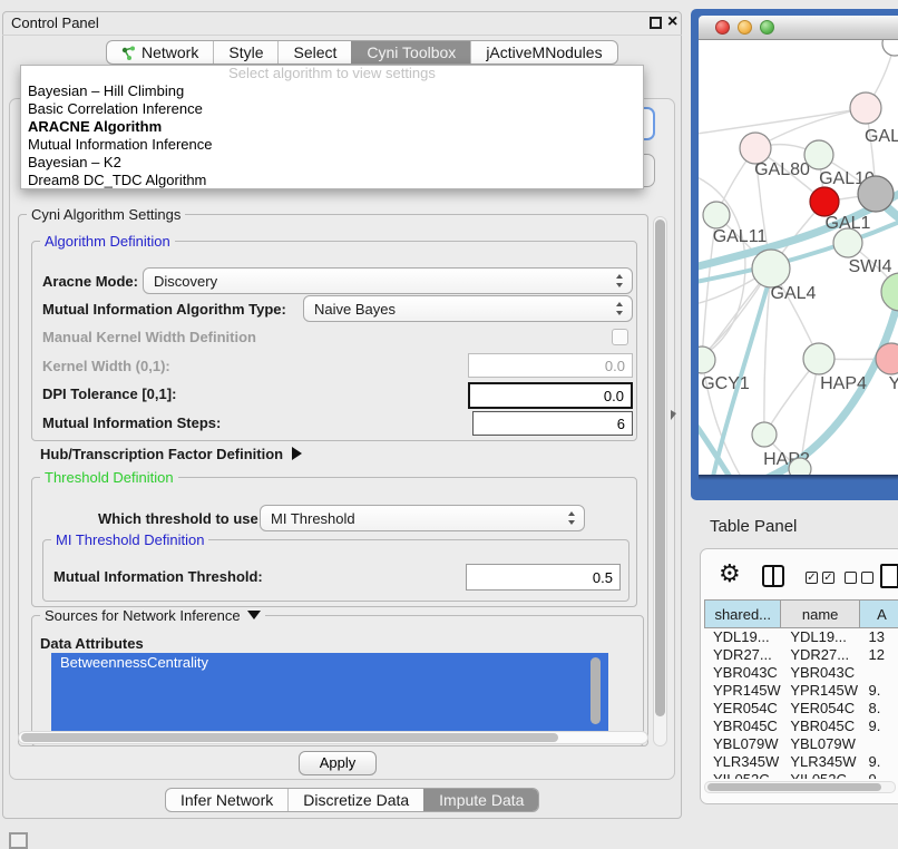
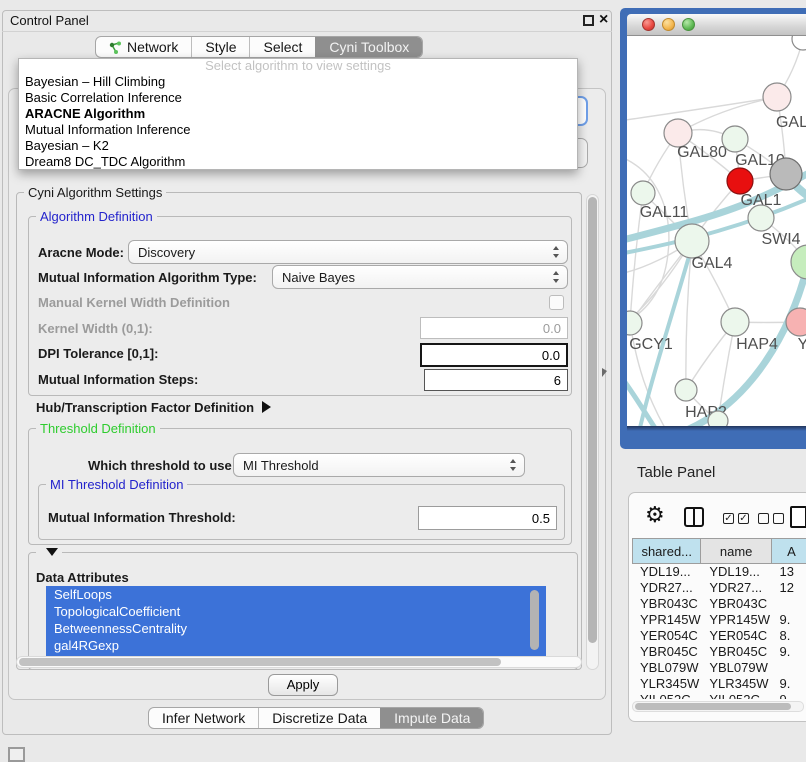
  Control Panel
  ×
  Network
  Style
  Select
  Cyni Toolbox
- jActiveMNodules
  Select algorithm to view settings
  Bayesian – Hill Climbing
  Basic Correlation Inference
  ARACNE Algorithm
  Mutual Information Inference
  Bayesian – K2
  Dream8 DC_TDC Algorithm
  Cyni Algorithm Settings
  Algorithm Definition
  Aracne Mode:
  Discovery
  Mutual Information Algorithm Type:
  Naive Bayes
  Manual Kernel Width Definition
  Kernel Width (0,1):
  0.0
  DPI Tolerance [0,1]:
  0.0
  Mutual Information Steps:
  6
  Hub/Transcription Factor Definition
  Threshold Definition
  Which threshold to use
  MI Threshold
  MI Threshold Definition
  Mutual Information Threshold:
  0.5
- Sources for Network Inference
  Data Attributes
+ SelfLoops
+ TopologicalCoefficient
  BetweennessCentrality
+ gal4RGexp
  Apply
  Infer Network
  Discretize Data
  Impute Data
  GAL
  GAL80
  GAL1
  GAL1
  GAL11
  SWI4
  GAL4
  GCY1
  HAP4
  Y
  Table Panel
  ⚙
  ✓
  ✓
  shared...
  name
  A
  YDL19...
  YDL19...
  13
  YDR27...
  YDR27...
  12
  YBR043C
  YBR043C
  YPR145W
  YPR145W
  9.
  YER054C
  YER054C
  8.
  YBR045C
  YBR045C
  9.
  YBL079W
  YBL079W
  YLR345W
  YLR345W
  9.
